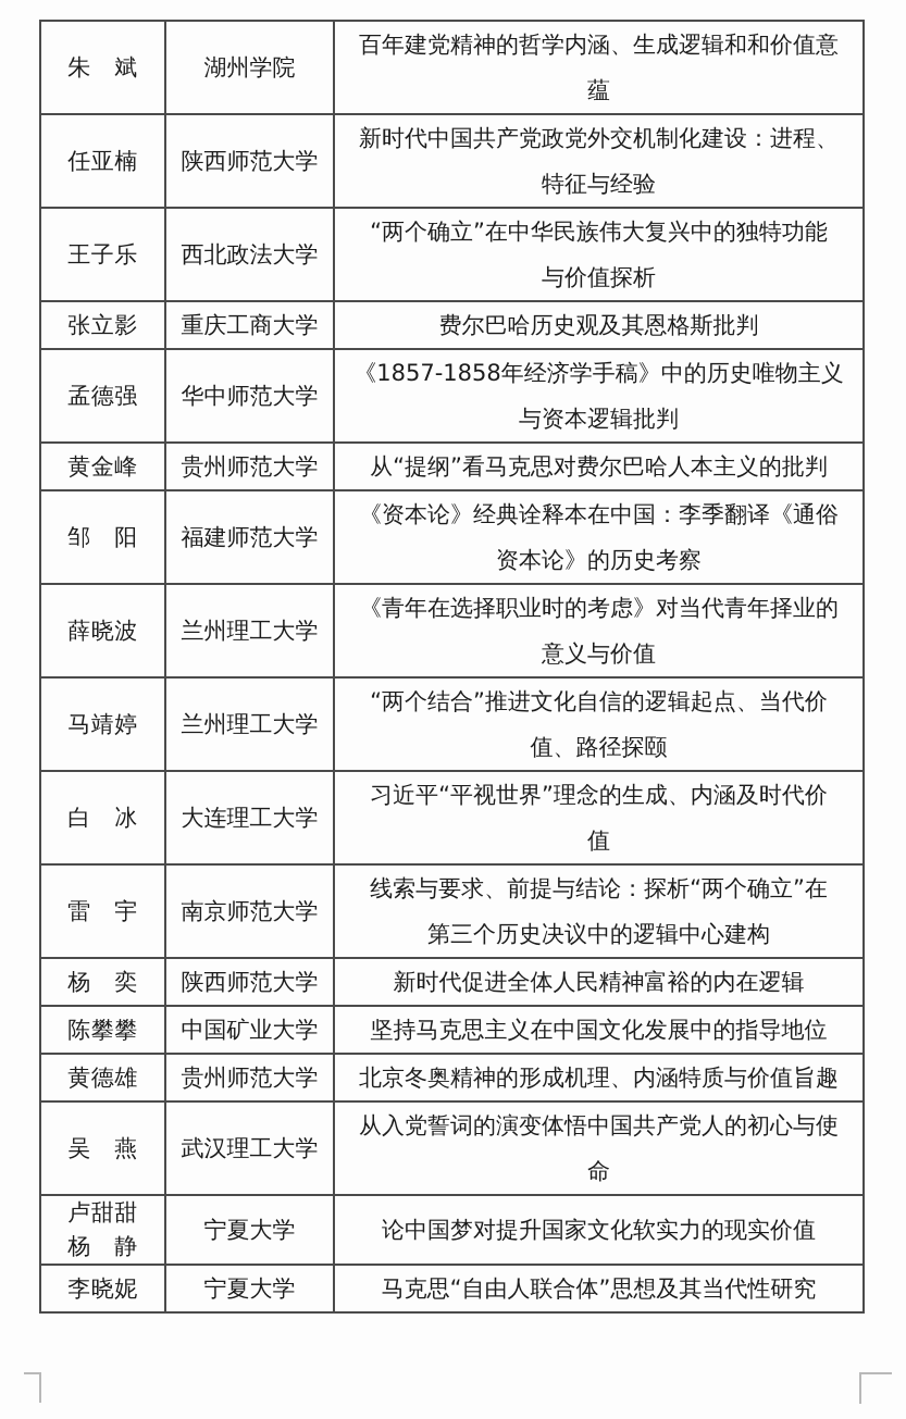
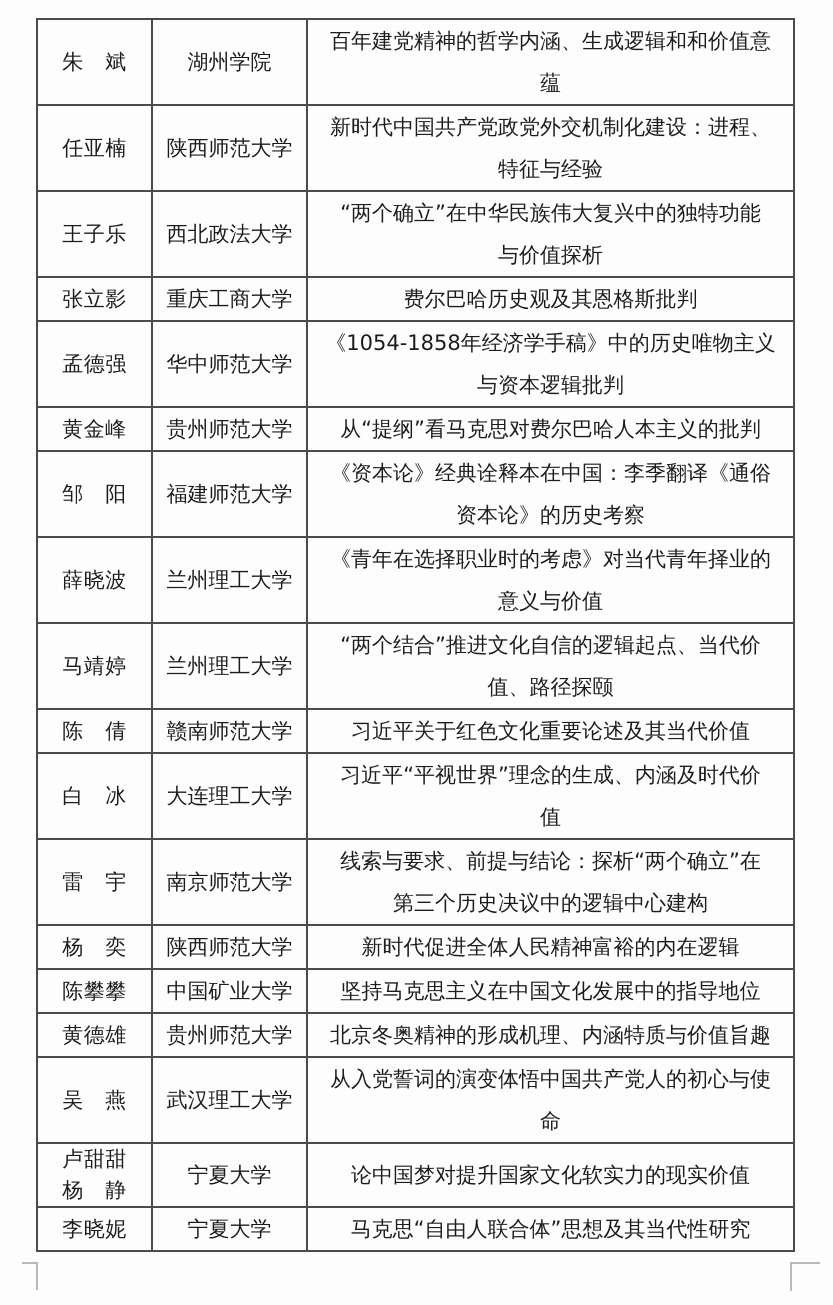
  朱 斌	湖州学院	百年建党精神的哲学内涵、生成逻辑和和价值意 蕴
  任亚楠	陕西师范大学	新时代中国共产党政党外交机制化建设：进程、 特征与经验
  王子乐	西北政法大学	“两个确立”在中华民族伟大复兴中的独特功能 与价值探析
  张立影	重庆工商大学	费尔巴哈历史观及其恩格斯批判
- 孟德强	华中师范大学	《1857-1858年经济学手稿》中的历史唯物主义 与资本逻辑批判
+ 孟德强	华中师范大学	《1054-1858年经济学手稿》中的历史唯物主义 与资本逻辑批判
  黄金峰	贵州师范大学	从“提纲”看马克思对费尔巴哈人本主义的批判
  邹 阳	福建师范大学	《资本论》经典诠释本在中国：李季翻译《通俗 资本论》的历史考察
  薛晓波	兰州理工大学	《青年在选择职业时的考虑》对当代青年择业的 意义与价值
  马靖婷	兰州理工大学	“两个结合”推进文化自信的逻辑起点、当代价 值、路径探颐
+ 陈 倩	赣南师范大学	习近平关于红色文化重要论述及其当代价值
  白 冰	大连理工大学	习近平“平视世界”理念的生成、内涵及时代价 值
  雷 宇	南京师范大学	线索与要求、前提与结论：探析“两个确立”在 第三个历史决议中的逻辑中心建构
  杨 奕	陕西师范大学	新时代促进全体人民精神富裕的内在逻辑
  陈攀攀	中国矿业大学	坚持马克思主义在中国文化发展中的指导地位
  黄德雄	贵州师范大学	北京冬奥精神的形成机理、内涵特质与价值旨趣
  吴 燕	武汉理工大学	从入党誓词的演变体悟中国共产党人的初心与使 命
  卢甜甜 杨 静	宁夏大学	论中国梦对提升国家文化软实力的现实价值
  李晓妮	宁夏大学	马克思“自由人联合体”思想及其当代性研究
